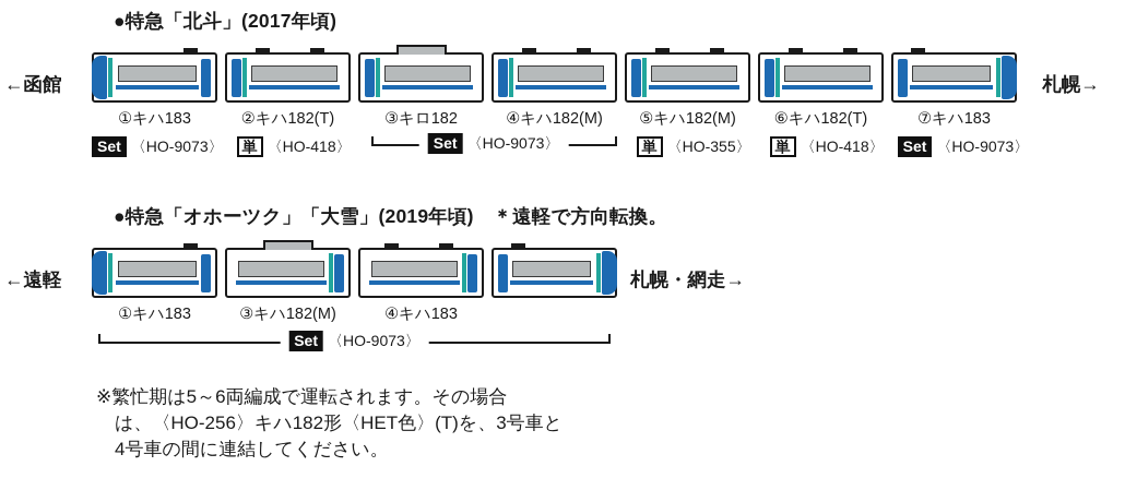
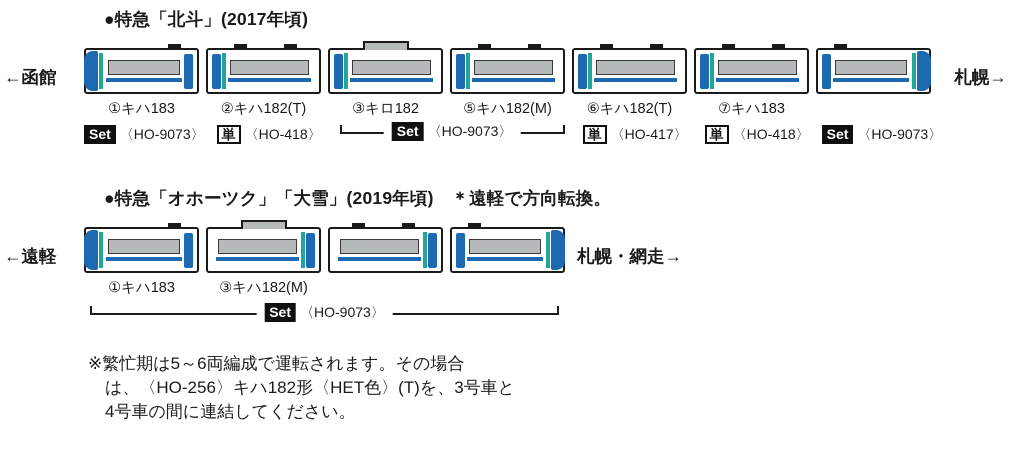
  ●特急「北斗」(2017年頃)
  ←函館
  ①キハ183
  ②キハ182(T)
  ③キロ182
- ④キハ182(M)
  ⑤キハ182(M)
  ⑥キハ182(T)
  ⑦キハ183
  Set 〈HO-9073〉
  単 〈HO-418〉
  Set 〈HO-9073〉
- 単 〈HO-355〉
+ 単 〈HO-417〉
  単 〈HO-418〉
  Set 〈HO-9073〉
  札幌→
  ●特急「オホーツク」「大雪」(2019年頃) ＊遠軽で方向転換。
  ←遠軽
  ①キハ183
  ③キハ182(M)
- ④キハ183
  Set 〈HO-9073〉
  札幌・網走→
  ※繁忙期は5～6両編成で運転されます。その場合
  は、〈HO-256〉キハ182形〈HET色〉(T)を、3号車と
  4号車の間に連結してください。
